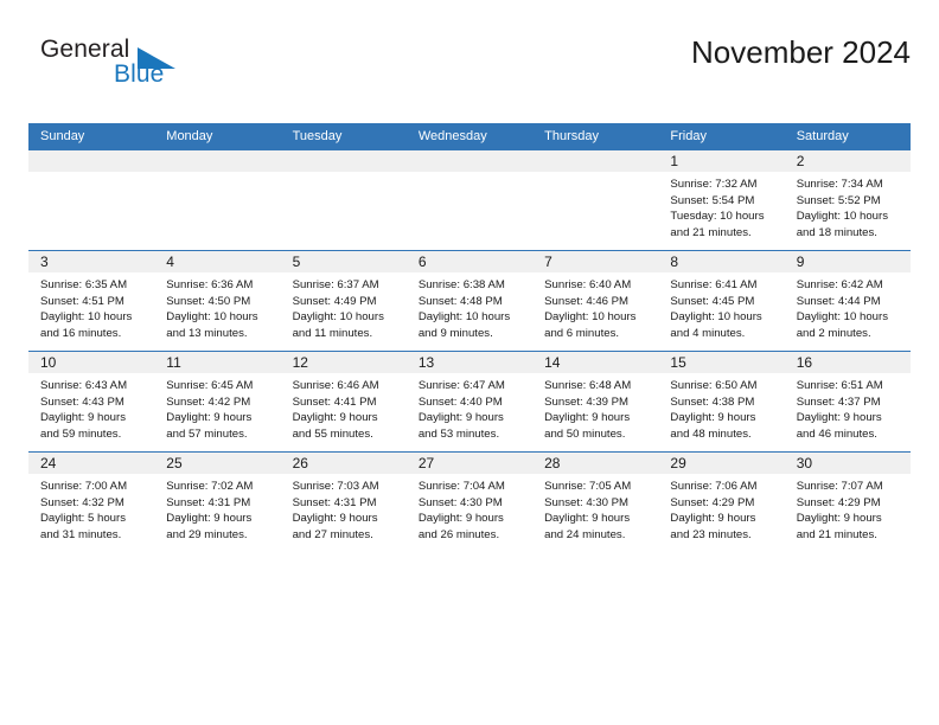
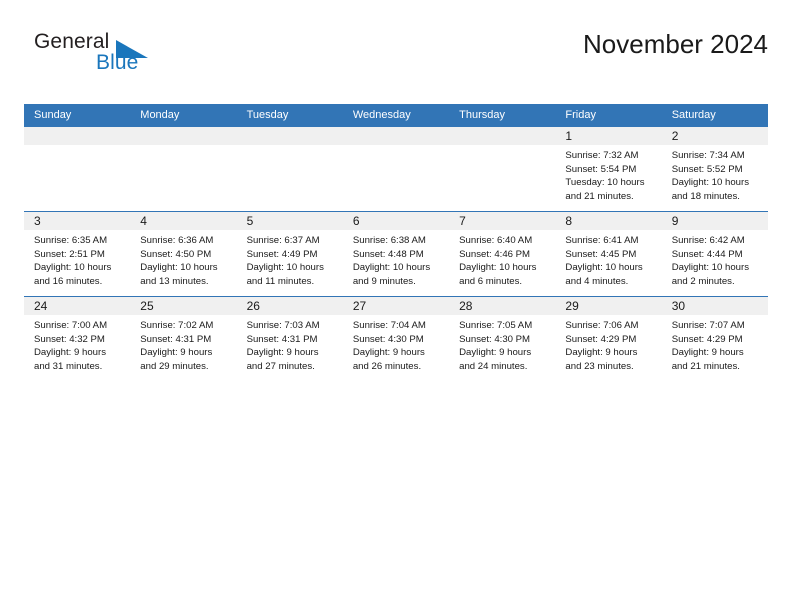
  General
  Blue
  November 2024
  Sunday	Monday	Tuesday	Wednesday	Thursday	Friday	Saturday
  					1Sunrise: 7:32 AMSunset: 5:54 PMTuesday: 10 hours and 21 minutes.	2Sunrise: 7:34 AMSunset: 5:52 PMDaylight: 10 hours and 18 minutes.
- 3Sunrise: 6:35 AMSunset: 4:51 PMDaylight: 10 hours and 16 minutes.	4Sunrise: 6:36 AMSunset: 4:50 PMDaylight: 10 hours and 13 minutes.	5Sunrise: 6:37 AMSunset: 4:49 PMDaylight: 10 hours and 11 minutes.	6Sunrise: 6:38 AMSunset: 4:48 PMDaylight: 10 hours and 9 minutes.	7Sunrise: 6:40 AMSunset: 4:46 PMDaylight: 10 hours and 6 minutes.	8Sunrise: 6:41 AMSunset: 4:45 PMDaylight: 10 hours and 4 minutes.	9Sunrise: 6:42 AMSunset: 4:44 PMDaylight: 10 hours and 2 minutes.
+ 3Sunrise: 6:35 AMSunset: 2:51 PMDaylight: 10 hours and 16 minutes.	4Sunrise: 6:36 AMSunset: 4:50 PMDaylight: 10 hours and 13 minutes.	5Sunrise: 6:37 AMSunset: 4:49 PMDaylight: 10 hours and 11 minutes.	6Sunrise: 6:38 AMSunset: 4:48 PMDaylight: 10 hours and 9 minutes.	7Sunrise: 6:40 AMSunset: 4:46 PMDaylight: 10 hours and 6 minutes.	8Sunrise: 6:41 AMSunset: 4:45 PMDaylight: 10 hours and 4 minutes.	9Sunrise: 6:42 AMSunset: 4:44 PMDaylight: 10 hours and 2 minutes.
- 10Sunrise: 6:43 AMSunset: 4:43 PMDaylight: 9 hours and 59 minutes.	11Sunrise: 6:45 AMSunset: 4:42 PMDaylight: 9 hours and 57 minutes.	12Sunrise: 6:46 AMSunset: 4:41 PMDaylight: 9 hours and 55 minutes.	13Sunrise: 6:47 AMSunset: 4:40 PMDaylight: 9 hours and 53 minutes.	14Sunrise: 6:48 AMSunset: 4:39 PMDaylight: 9 hours and 50 minutes.	15Sunrise: 6:50 AMSunset: 4:38 PMDaylight: 9 hours and 48 minutes.	16Sunrise: 6:51 AMSunset: 4:37 PMDaylight: 9 hours and 46 minutes.
- 24Sunrise: 7:00 AMSunset: 4:32 PMDaylight: 5 hours and 31 minutes.	25Sunrise: 7:02 AMSunset: 4:31 PMDaylight: 9 hours and 29 minutes.	26Sunrise: 7:03 AMSunset: 4:31 PMDaylight: 9 hours and 27 minutes.	27Sunrise: 7:04 AMSunset: 4:30 PMDaylight: 9 hours and 26 minutes.	28Sunrise: 7:05 AMSunset: 4:30 PMDaylight: 9 hours and 24 minutes.	29Sunrise: 7:06 AMSunset: 4:29 PMDaylight: 9 hours and 23 minutes.	30Sunrise: 7:07 AMSunset: 4:29 PMDaylight: 9 hours and 21 minutes.
+ 24Sunrise: 7:00 AMSunset: 4:32 PMDaylight: 9 hours and 31 minutes.	25Sunrise: 7:02 AMSunset: 4:31 PMDaylight: 9 hours and 29 minutes.	26Sunrise: 7:03 AMSunset: 4:31 PMDaylight: 9 hours and 27 minutes.	27Sunrise: 7:04 AMSunset: 4:30 PMDaylight: 9 hours and 26 minutes.	28Sunrise: 7:05 AMSunset: 4:30 PMDaylight: 9 hours and 24 minutes.	29Sunrise: 7:06 AMSunset: 4:29 PMDaylight: 9 hours and 23 minutes.	30Sunrise: 7:07 AMSunset: 4:29 PMDaylight: 9 hours and 21 minutes.
